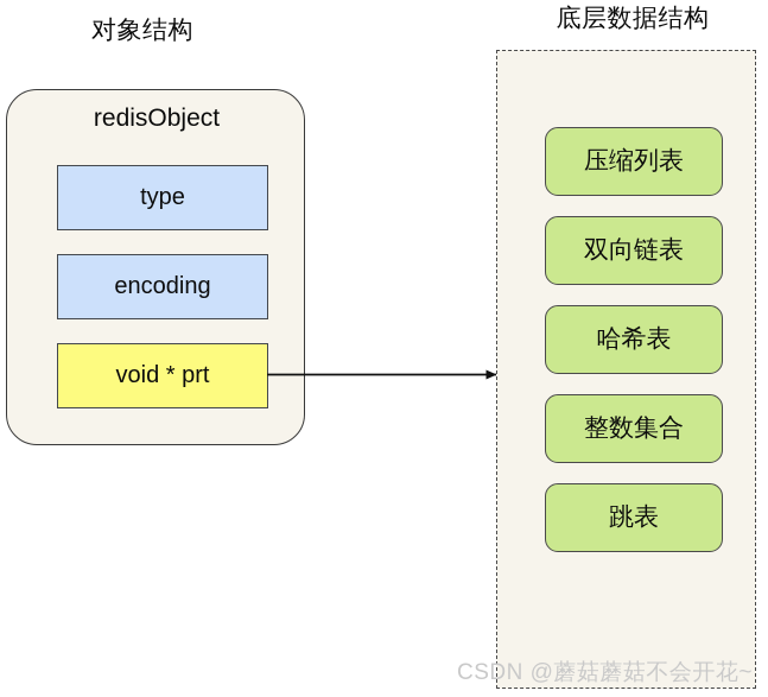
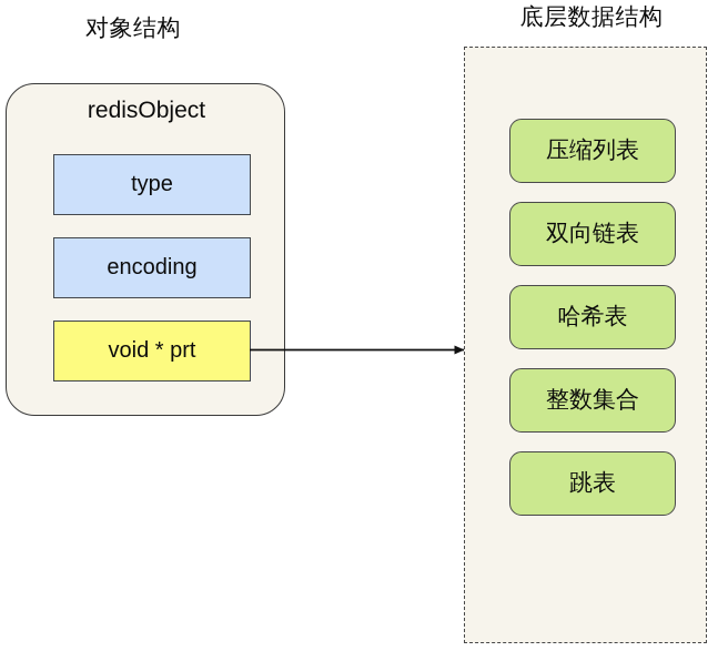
  对象结构
  底层数据结构
  redisObject
  type
  encoding
  void * prt
  压缩列表
  双向链表
  哈希表
  整数集合
  跳表
- CSDN @蘑菇蘑菇不会开花~
